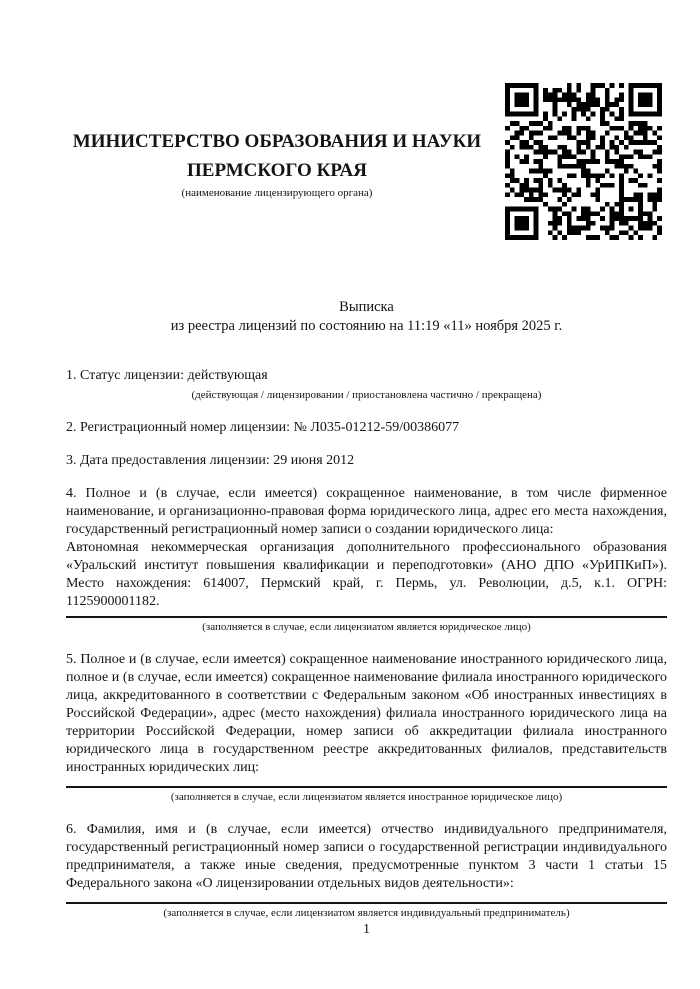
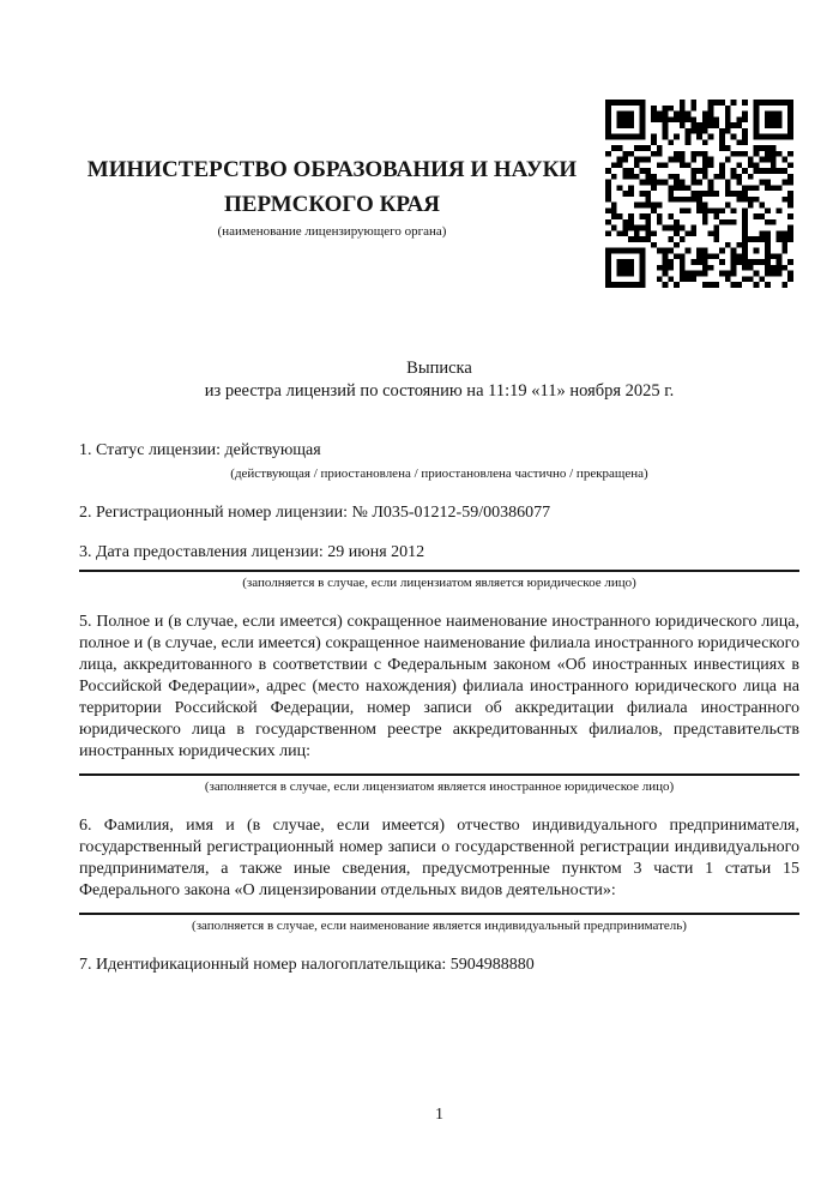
  МИНИСТЕРСТВО ОБРАЗОВАНИЯ И НАУКИ
  ПЕРМСКОГО КРАЯ
  (наименование лицензирующего органа)
  Выписка
  из реестра лицензий по состоянию на 11:19 «11» ноября 2025 г.
  1. Статус лицензии: действующая
- (действующая / лицензировании / приостановлена частично / прекращена)
+ (действующая / приостановлена / приостановлена частично / прекращена)
  2. Регистрационный номер лицензии: № Л035-01212-59/00386077
  3. Дата предоставления лицензии: 29 июня 2012
- 4. Полное и (в случае, если имеется) сокращенное наименование, в том числе фирменное наименование, и организационно-правовая форма юридического лица, адрес его места нахождения, государственный регистрационный номер записи о создании юридического лица:
- Автономная некоммерческая организация дополнительного профессионального образования «Уральский институт повышения квалификации и переподготовки» (АНО ДПО «УрИПКиП»). Место нахождения: 614007, Пермский край, г. Пермь, ул. Революции, д.5, к.1. ОГРН: 1125900001182.
  (заполняется в случае, если лицензиатом является юридическое лицо)
  5. Полное и (в случае, если имеется) сокращенное наименование иностранного юридического лица, полное и (в случае, если имеется) сокращенное наименование филиала иностранного юридического лица, аккредитованного в соответствии с Федеральным законом «Об иностранных инвестициях в Российской Федерации», адрес (место нахождения) филиала иностранного юридического лица на территории Российской Федерации, номер записи об аккредитации филиала иностранного юридического лица в государственном реестре аккредитованных филиалов, представительств иностранных юридических лиц:
  (заполняется в случае, если лицензиатом является иностранное юридическое лицо)
  6. Фамилия, имя и (в случае, если имеется) отчество индивидуального предпринимателя, государственный регистрационный номер записи о государственной регистрации индивидуального предпринимателя, а также иные сведения, предусмотренные пунктом 3 части 1 статьи 15 Федерального закона «О лицензировании отдельных видов деятельности»:
- (заполняется в случае, если лицензиатом является индивидуальный предприниматель)
+ (заполняется в случае, если наименование является индивидуальный предприниматель)
+ 7. Идентификационный номер налогоплательщика: 5904988880
  1
